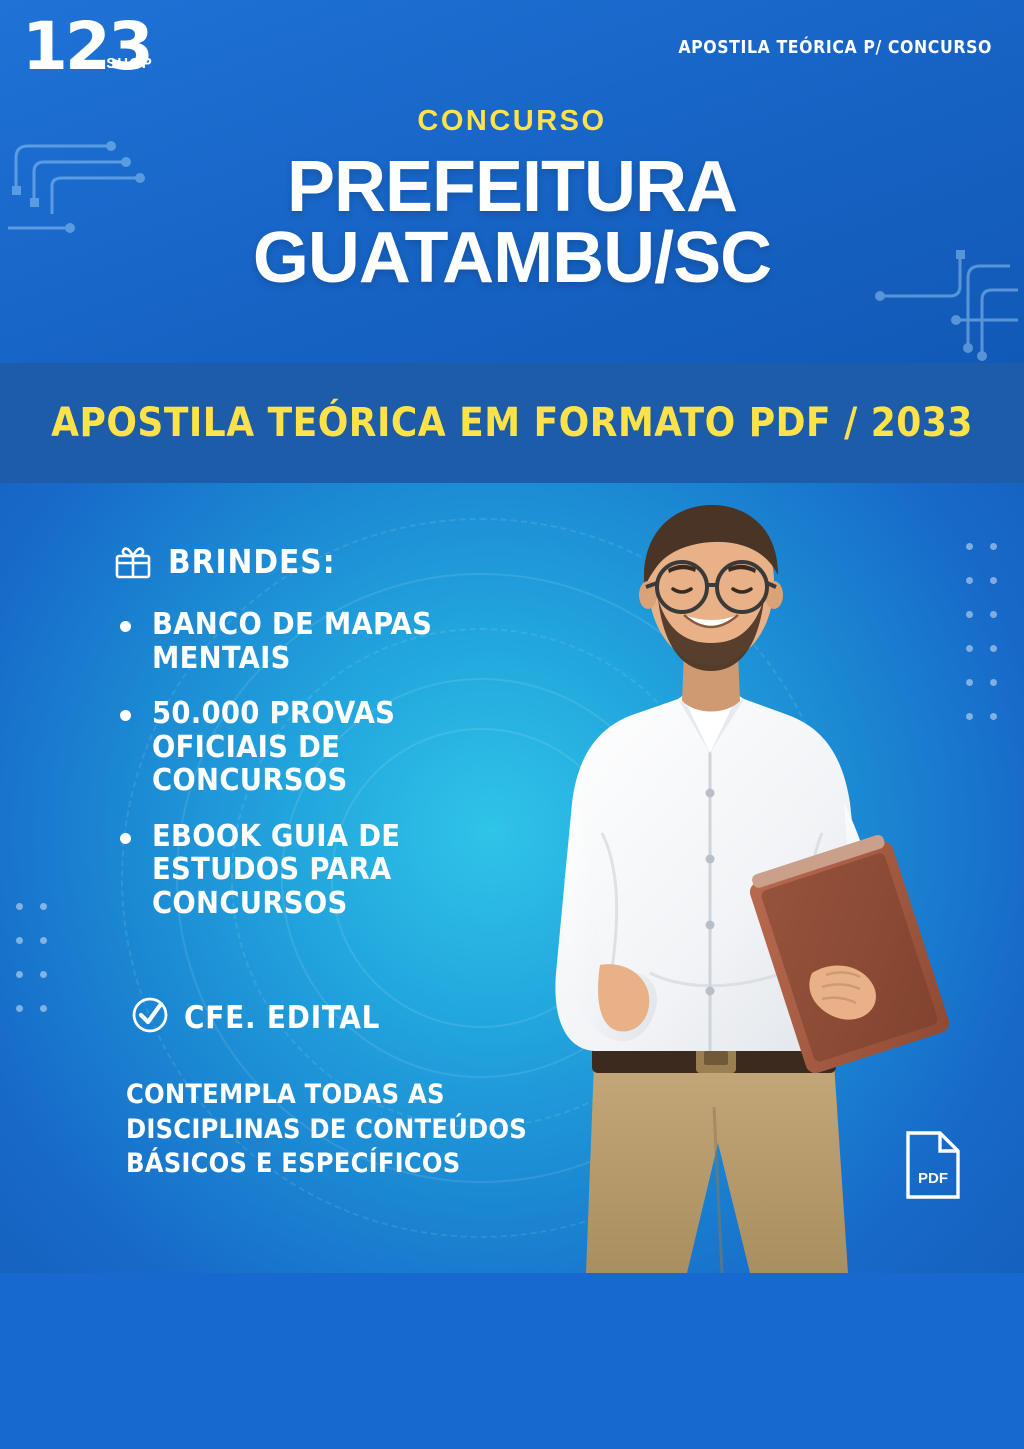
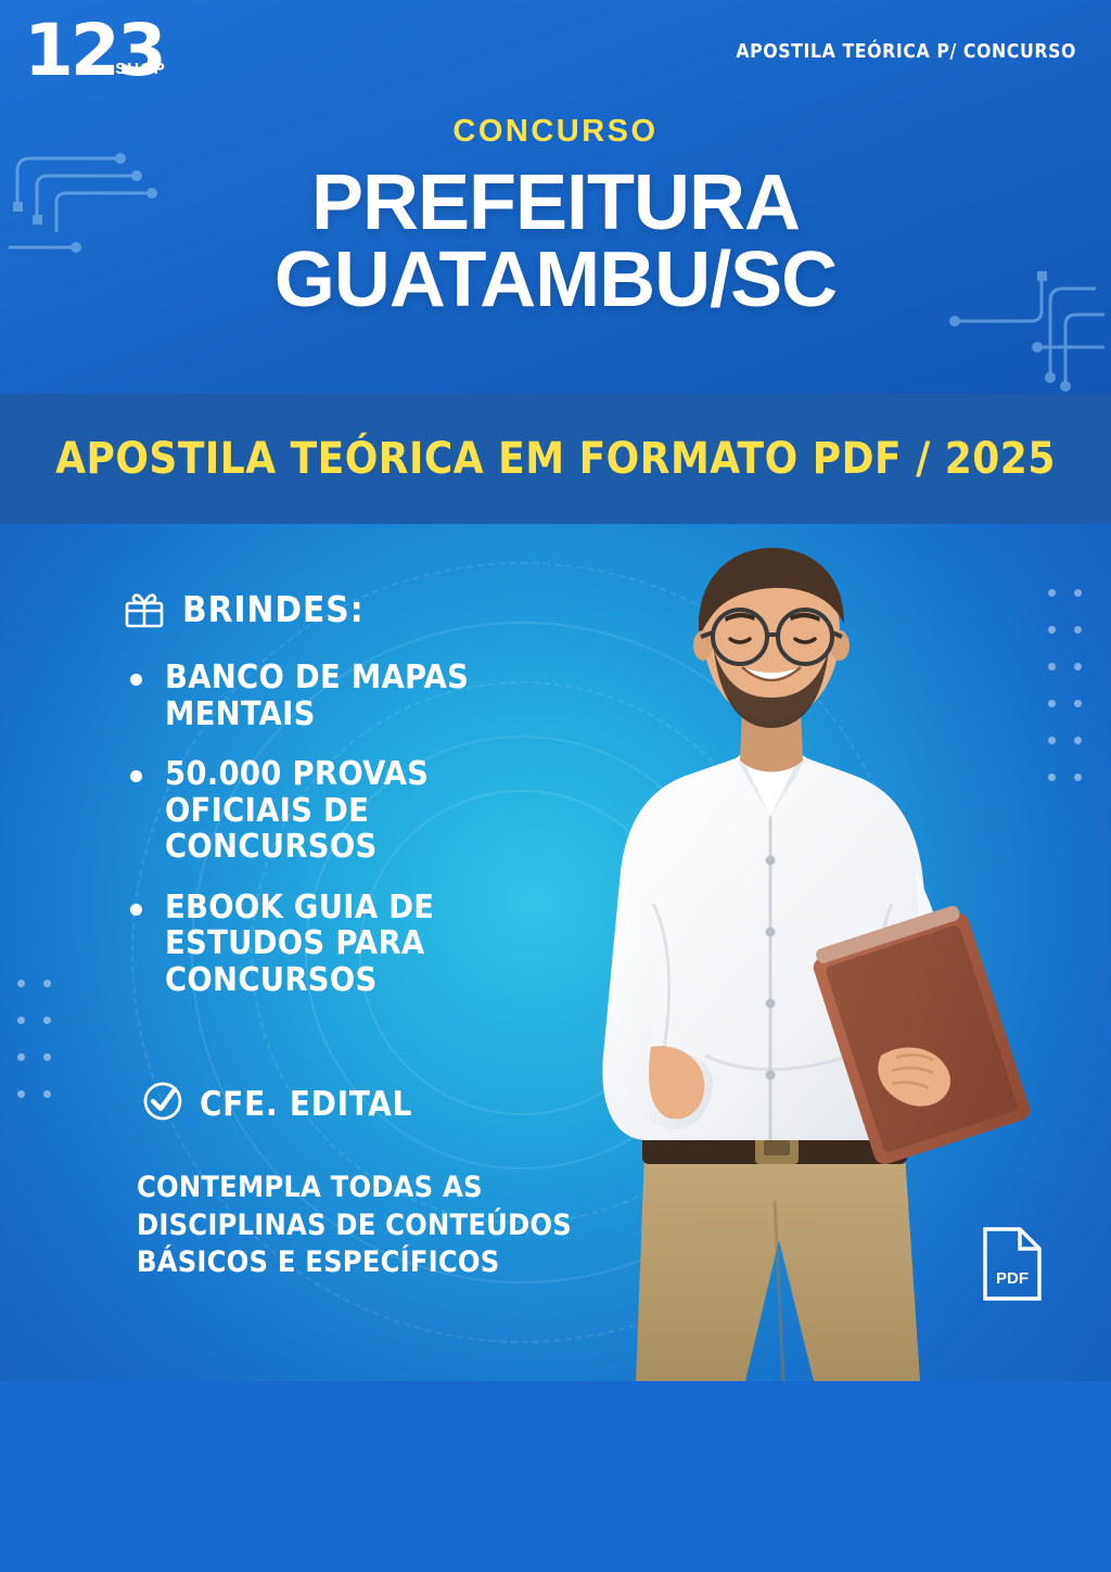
  123
  SHOP
  APOSTILA TEÓRICA P/ CONCURSO
  CONCURSO
  PREFEITURA
  GUATAMBU/SC
- APOSTILA TEÓRICA EM FORMATO PDF / 2033
+ APOSTILA TEÓRICA EM FORMATO PDF / 2025
  BRINDES:
  BANCO DE MAPAS MENTAIS
  50.000 PROVAS OFICIAIS DE CONCURSOS
  EBOOK GUIA DE ESTUDOS PARA CONCURSOS
  CFE. EDITAL
  CONTEMPLA TODAS AS DISCIPLINAS DE CONTEÚDOS BÁSICOS E ESPECÍFICOS
  PDF
